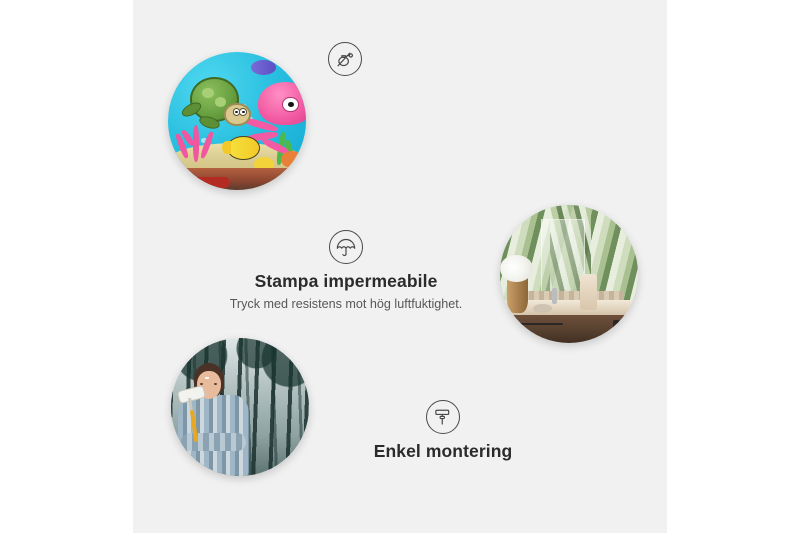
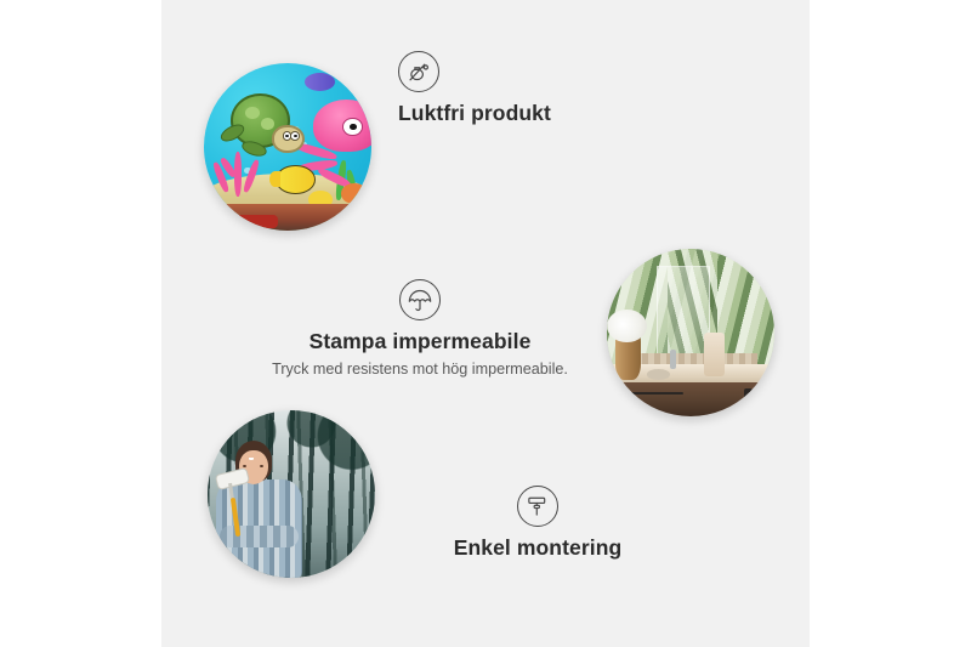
+ Luktfri produkt
  Stampa impermeabile
- Tryck med resistens mot hög luftfuktighet.
+ Tryck med resistens mot hög impermeabile.
  Enkel montering
